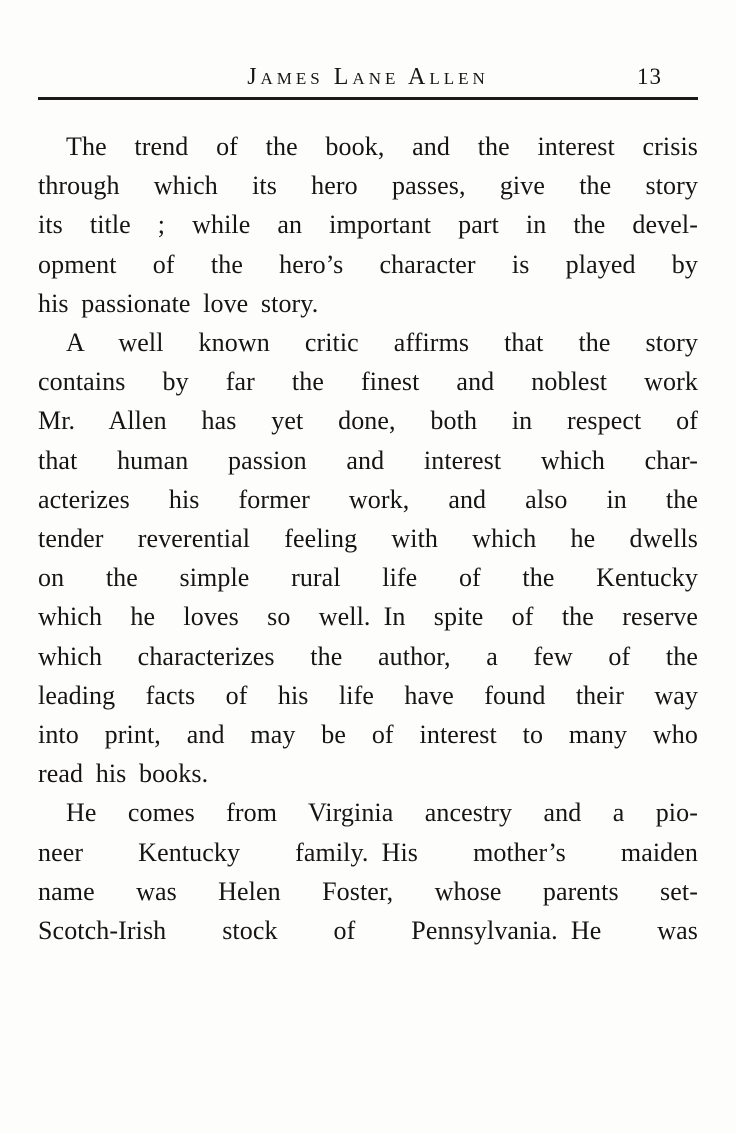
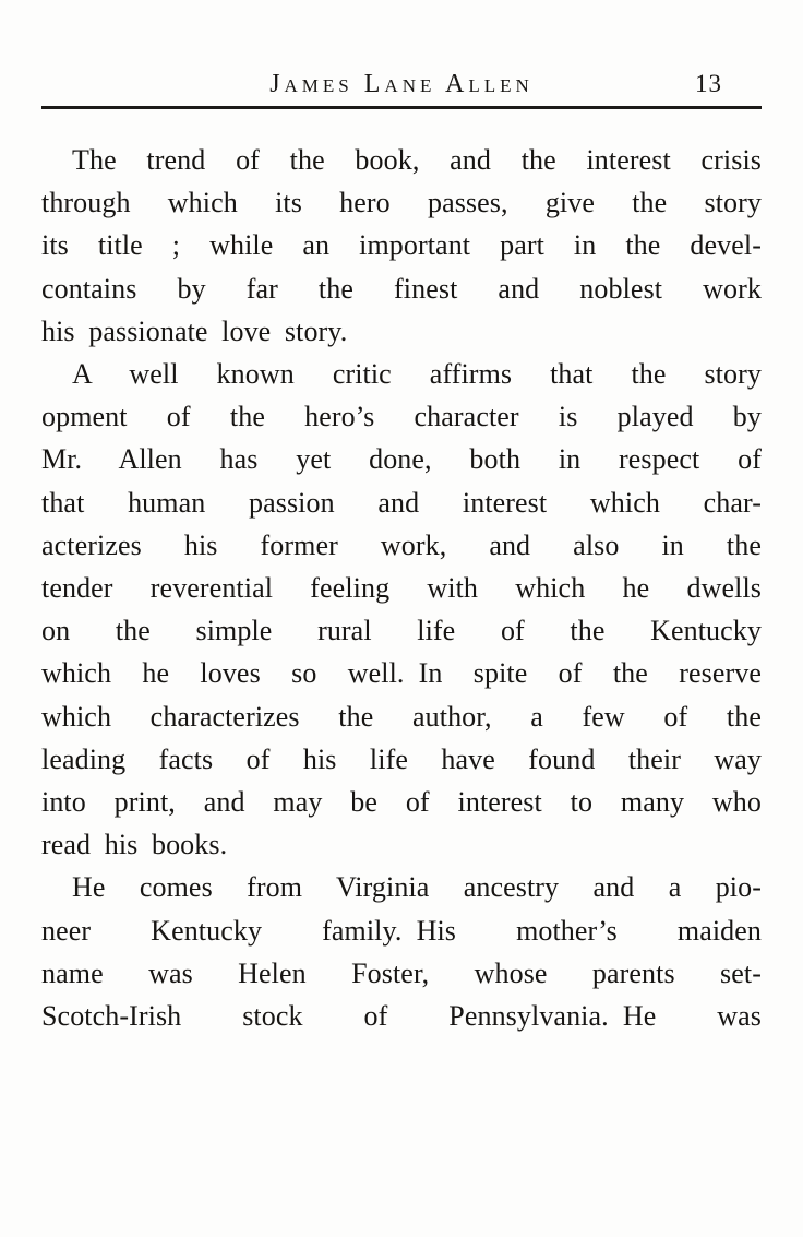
  James Lane Allen
  13
  The trend of the book, and the interest crisis
  through which its hero passes, give the story
  its title ; while an important part in the devel-
- opment of the hero’s character is played by
+ contains by far the finest and noblest work
  his passionate love story.
  A well known critic affirms that the story
- contains by far the finest and noblest work
+ opment of the hero’s character is played by
  Mr. Allen has yet done, both in respect of
  that human passion and interest which char-
  acterizes his former work, and also in the
  tender reverential feeling with which he dwells
  on the simple rural life of the Kentucky
  which he loves so well. In spite of the reserve
  which characterizes the author, a few of the
  leading facts of his life have found their way
  into print, and may be of interest to many who
  read his books.
  He comes from Virginia ancestry and a pio-
  neer Kentucky family. His mother’s maiden
  name was Helen Foster, whose parents set-
  Scotch-Irish stock of Pennsylvania. He was
